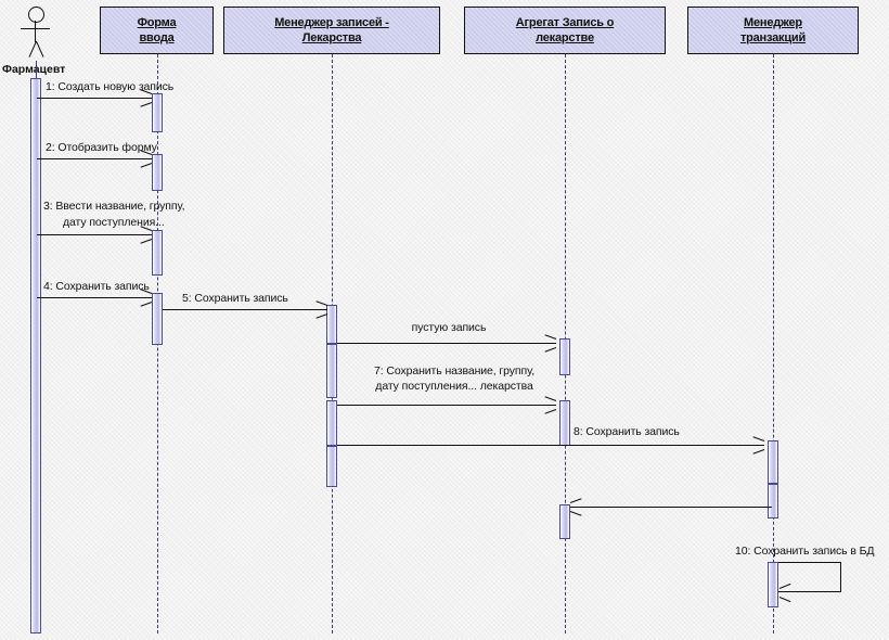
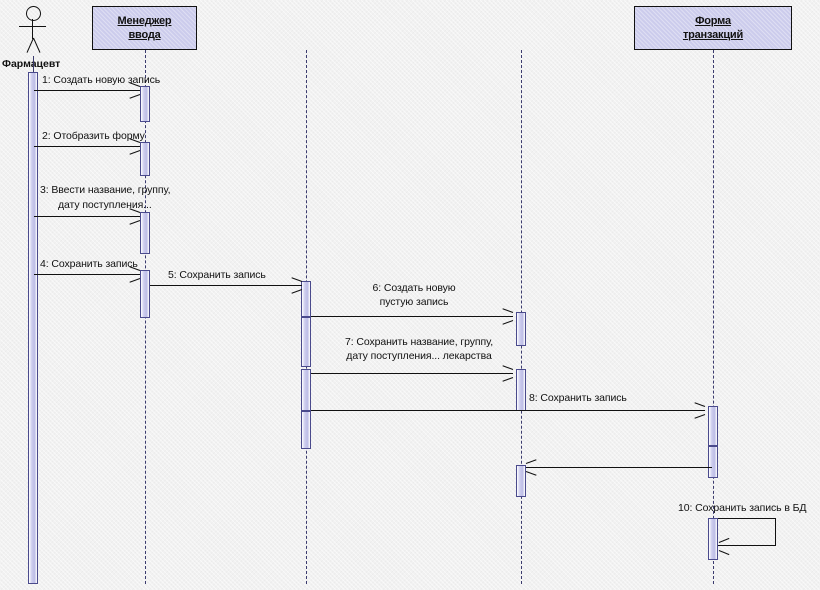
  Фармацевт
- Форма
+ Менеджер
  ввода
- Менеджер записей -
- Лекарства
- Агрегат Запись о
- лекарстве
- Менеджер
+ Форма
  транзакций
  1: Создать новую запись
  2: Отобразить форму
  3: Ввести название, группу,
  дату поступления...
  4: Сохранить запись
  5: Сохранить запись
+ 6: Создать новую
  пустую запись
  7: Сохранить название, группу,
  дату поступления... лекарства
  8: Сохранить запись
  10: Сохранить запись в БД
